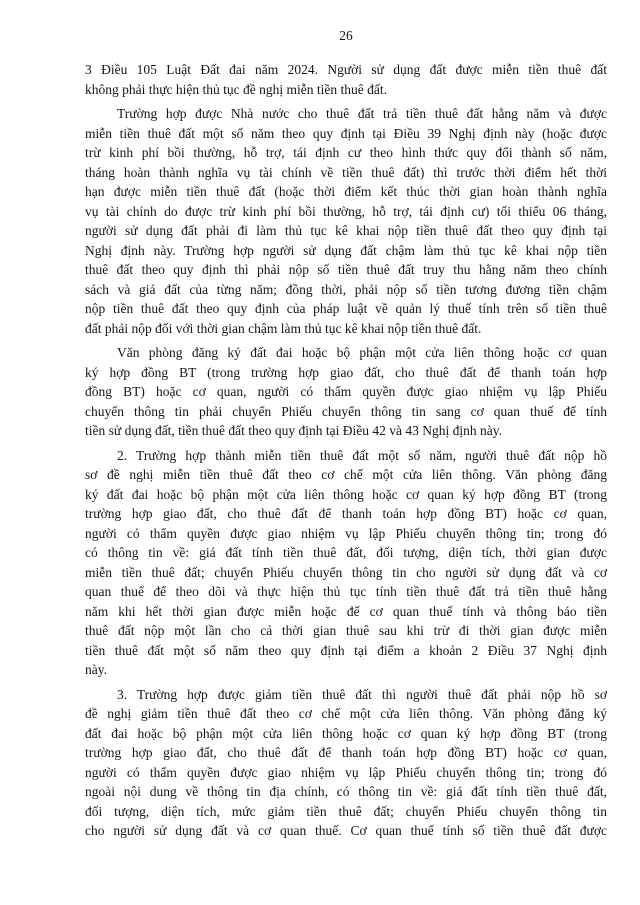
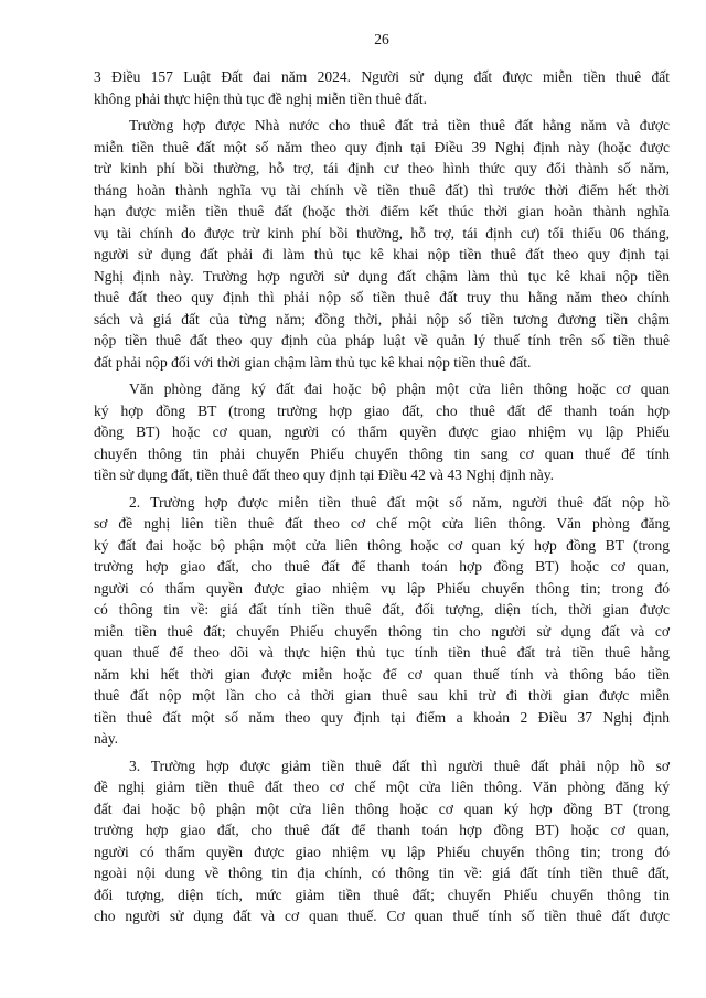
  26
- 3 Điều 105 Luật Đất đai năm 2024. Người sử dụng đất được miễn tiền thuê đất
+ 3 Điều 157 Luật Đất đai năm 2024. Người sử dụng đất được miễn tiền thuê đất
  không phải thực hiện thủ tục đề nghị miễn tiền thuê đất.
  Trường hợp được Nhà nước cho thuê đất trả tiền thuê đất hằng năm và được
  miễn tiền thuê đất một số năm theo quy định tại Điều 39 Nghị định này (hoặc được
  trừ kinh phí bồi thường, hỗ trợ, tái định cư theo hình thức quy đổi thành số năm,
  tháng hoàn thành nghĩa vụ tài chính về tiền thuê đất) thì trước thời điểm hết thời
  hạn được miễn tiền thuê đất (hoặc thời điểm kết thúc thời gian hoàn thành nghĩa
  vụ tài chính do được trừ kinh phí bồi thường, hỗ trợ, tái định cư) tối thiểu 06 tháng,
  người sử dụng đất phải đi làm thủ tục kê khai nộp tiền thuê đất theo quy định tại
  Nghị định này. Trường hợp người sử dụng đất chậm làm thủ tục kê khai nộp tiền
  thuê đất theo quy định thì phải nộp số tiền thuê đất truy thu hằng năm theo chính
  sách và giá đất của từng năm; đồng thời, phải nộp số tiền tương đương tiền chậm
  nộp tiền thuê đất theo quy định của pháp luật về quản lý thuế tính trên số tiền thuê
  đất phải nộp đối với thời gian chậm làm thủ tục kê khai nộp tiền thuê đất.
  Văn phòng đăng ký đất đai hoặc bộ phận một cửa liên thông hoặc cơ quan
  ký hợp đồng BT (trong trường hợp giao đất, cho thuê đất để thanh toán hợp
  đồng BT) hoặc cơ quan, người có thẩm quyền được giao nhiệm vụ lập Phiếu
  chuyển thông tin phải chuyển Phiếu chuyển thông tin sang cơ quan thuế để tính
  tiền sử dụng đất, tiền thuê đất theo quy định tại Điều 42 và 43 Nghị định này.
- 2. Trường hợp thành miễn tiền thuê đất một số năm, người thuê đất nộp hồ
+ 2. Trường hợp được miễn tiền thuê đất một số năm, người thuê đất nộp hồ
- sơ đề nghị miễn tiền thuê đất theo cơ chế một cửa liên thông. Văn phòng đăng
+ sơ đề nghị liên tiền thuê đất theo cơ chế một cửa liên thông. Văn phòng đăng
  ký đất đai hoặc bộ phận một cửa liên thông hoặc cơ quan ký hợp đồng BT (trong
  trường hợp giao đất, cho thuê đất để thanh toán hợp đồng BT) hoặc cơ quan,
  người có thẩm quyền được giao nhiệm vụ lập Phiếu chuyển thông tin; trong đó
  có thông tin về: giá đất tính tiền thuê đất, đối tượng, diện tích, thời gian được
  miễn tiền thuê đất; chuyển Phiếu chuyển thông tin cho người sử dụng đất và cơ
  quan thuế để theo dõi và thực hiện thủ tục tính tiền thuê đất trả tiền thuê hằng
  năm khi hết thời gian được miễn hoặc để cơ quan thuế tính và thông báo tiền
  thuê đất nộp một lần cho cả thời gian thuê sau khi trừ đi thời gian được miễn
  tiền thuê đất một số năm theo quy định tại điểm a khoản 2 Điều 37 Nghị định
  này.
  3. Trường hợp được giảm tiền thuê đất thì người thuê đất phải nộp hồ sơ
  đề nghị giảm tiền thuê đất theo cơ chế một cửa liên thông. Văn phòng đăng ký
  đất đai hoặc bộ phận một cửa liên thông hoặc cơ quan ký hợp đồng BT (trong
  trường hợp giao đất, cho thuê đất để thanh toán hợp đồng BT) hoặc cơ quan,
  người có thẩm quyền được giao nhiệm vụ lập Phiếu chuyển thông tin; trong đó
  ngoài nội dung về thông tin địa chính, có thông tin về: giá đất tính tiền thuê đất,
  đối tượng, diện tích, mức giảm tiền thuê đất; chuyển Phiếu chuyển thông tin
  cho người sử dụng đất và cơ quan thuế. Cơ quan thuế tính số tiền thuê đất được
